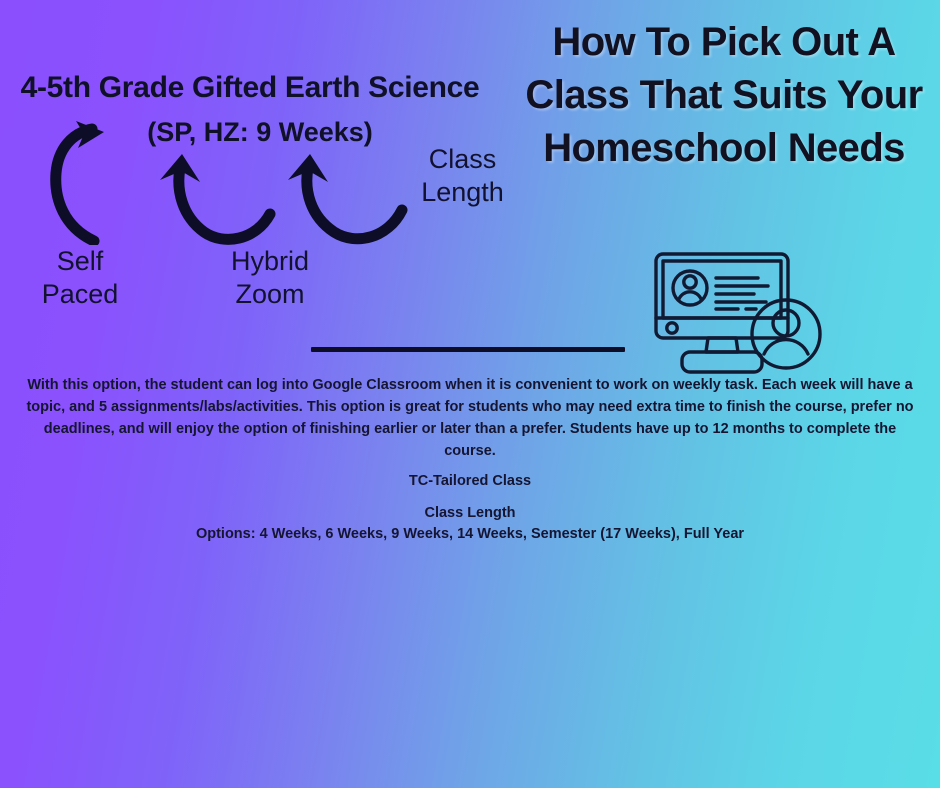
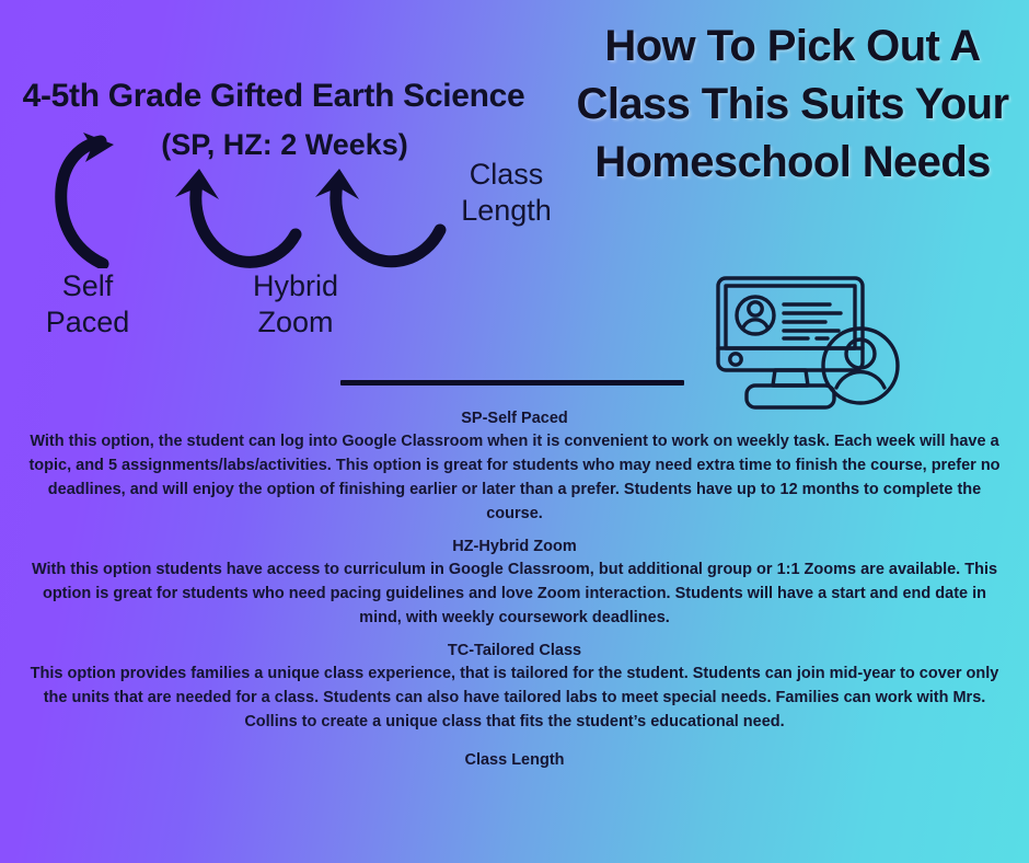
  4-5th Grade Gifted Earth Science
- (SP, HZ: 9 Weeks)
+ (SP, HZ: 2 Weeks)
- How To Pick Out A Class That Suits Your Homeschool Needs
+ How To Pick Out A Class This Suits Your Homeschool Needs
  Self Paced
  Hybrid Zoom
  Class Length
+ SP-Self Paced
  With this option, the student can log into Google Classroom when it is convenient to work on weekly task. Each week will have a topic, and 5 assignments/labs/activities. This option is great for students who may need extra time to finish the course, prefer no deadlines, and will enjoy the option of finishing earlier or later than a prefer. Students have up to 12 months to complete the course.
+ HZ-Hybrid Zoom
+ With this option students have access to curriculum in Google Classroom, but additional group or 1:1 Zooms are available. This option is great for students who need pacing guidelines and love Zoom interaction. Students will have a start and end date in mind, with weekly coursework deadlines.
  TC-Tailored Class
+ This option provides families a unique class experience, that is tailored for the student. Students can join mid-year to cover only the units that are needed for a class. Students can also have tailored labs to meet special needs. Families can work with Mrs. Collins to create a unique class that fits the student’s educational need.
  Class Length
- Options: 4 Weeks, 6 Weeks, 9 Weeks, 14 Weeks, Semester (17 Weeks), Full Year
